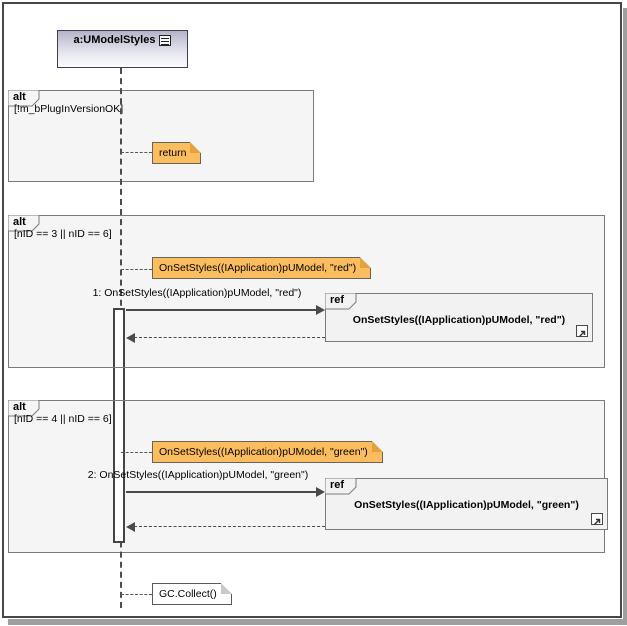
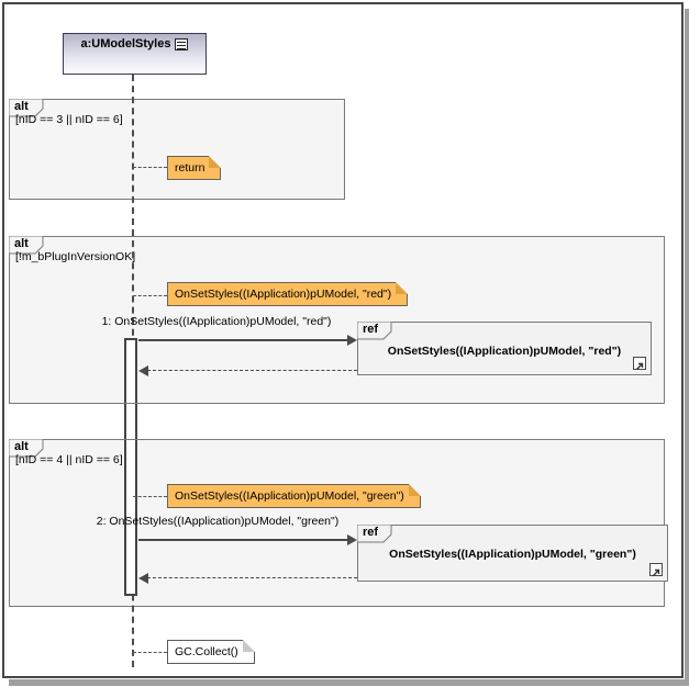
  a:UModelStyles
  alt
- [!m_bPlugInVersionOK]
+ [nID == 3 || nID == 6]
  return
  alt
- [nID == 3 || nID == 6]
+ [!m_bPlugInVersionOK]
  OnSetStyles((IApplication)pUModel, "red")
  1: OnSetStyles((IApplication)pUModel, "red")
  ref
  OnSetStyles((IApplication)pUModel, "red")
  alt
  [nID == 4 || nID == 6]
  OnSetStyles((IApplication)pUModel, "green")
  2: OnSetStyles((IApplication)pUModel, "green")
  ref
  OnSetStyles((IApplication)pUModel, "green")
  GC.Collect()
